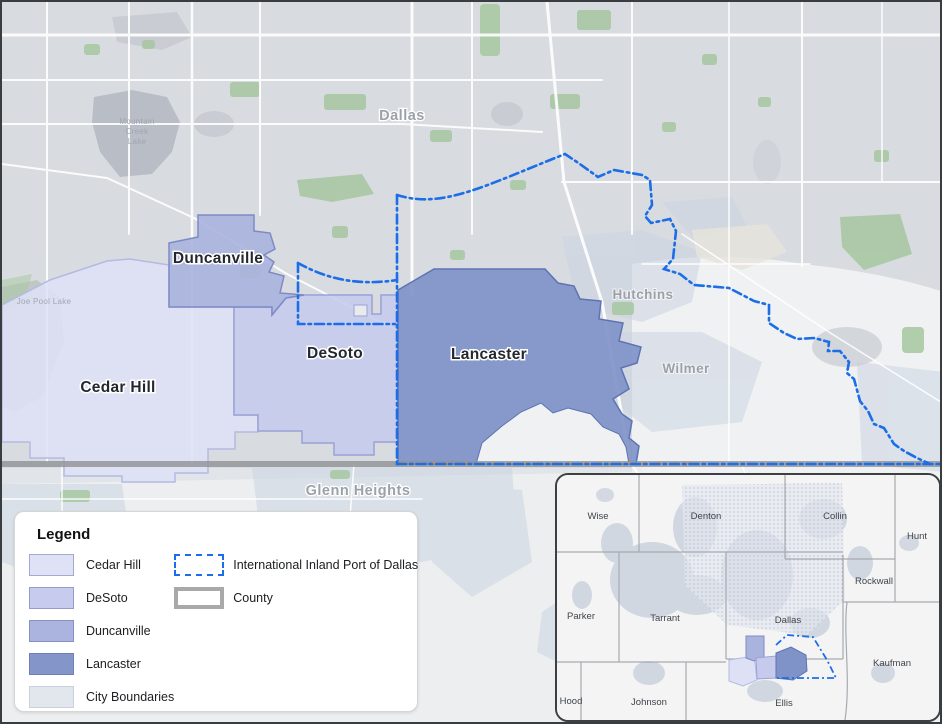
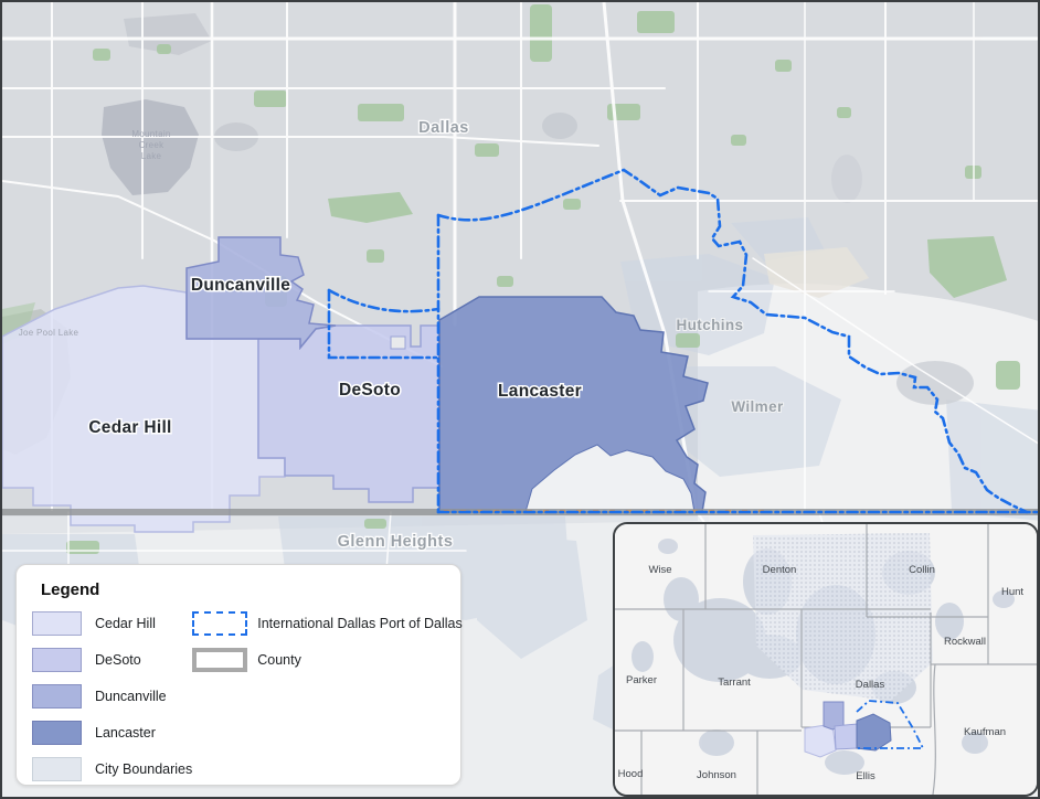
  Dallas
  Duncanville
  Cedar Hill
  DeSoto
  Lancaster
  Hutchins
  Wilmer
  Glenn Heights
  Mountain
  Creek
  Lake
  Joe Pool Lake
  Legend
  Cedar Hill
  DeSoto
  Duncanville
  Lancaster
  City Boundaries
- International Inland Port of Dallas
+ International Dallas Port of Dallas
  County
  Wise
  Denton
  Collin
  Hunt
  Rockwall
  Parker
  Tarrant
  Dallas
  Kaufman
  Hood
  Johnson
  Ellis
